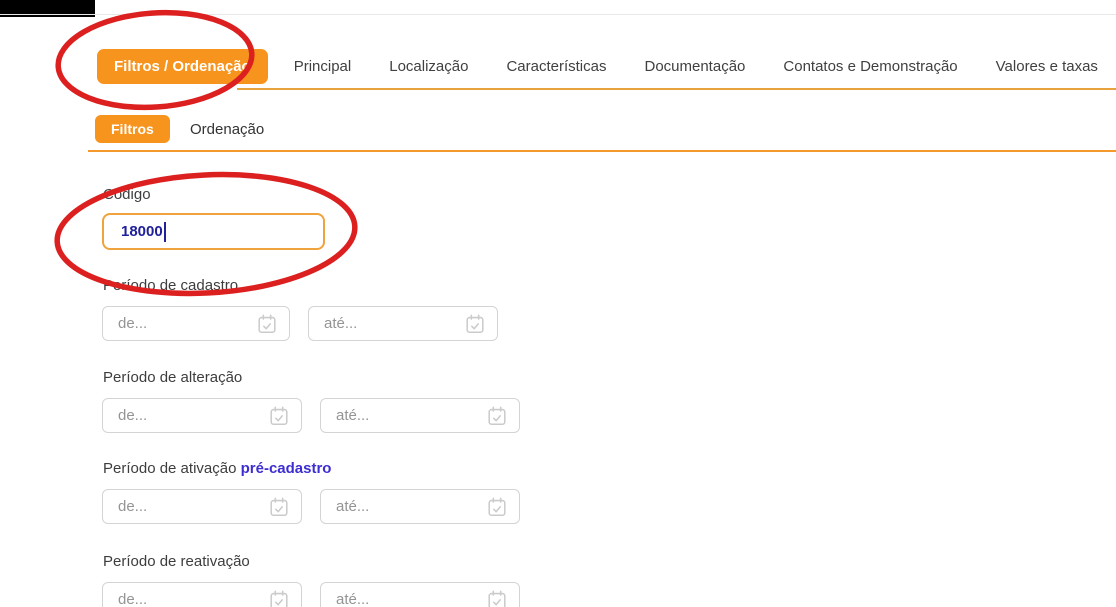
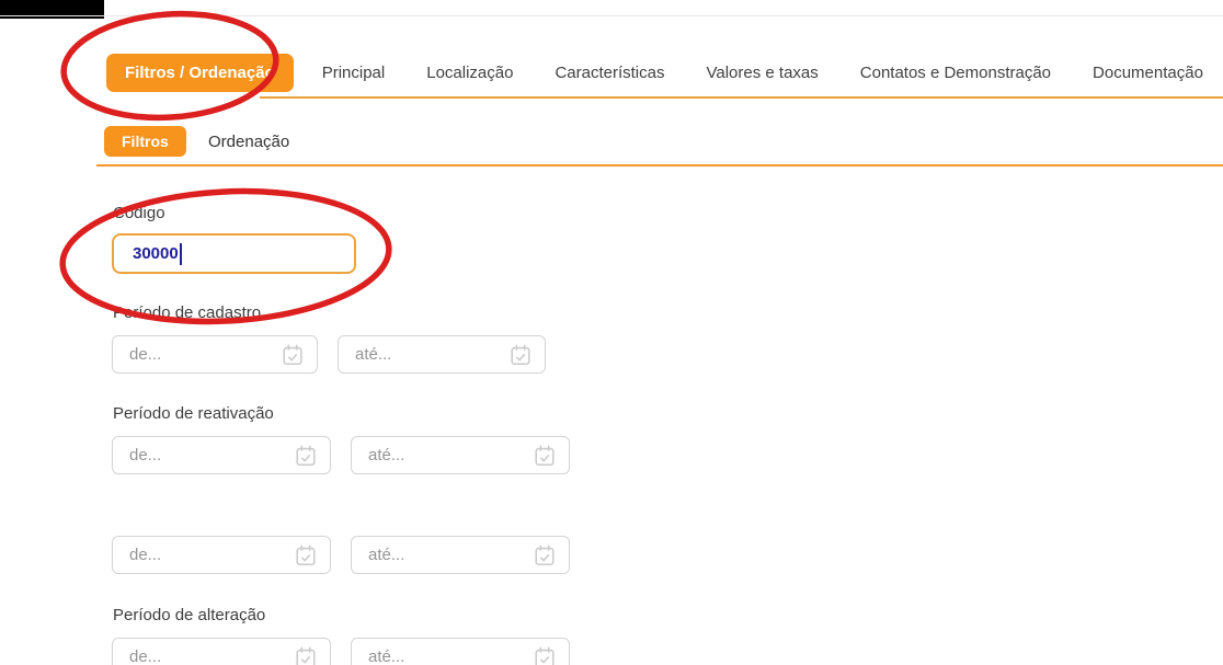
  Filtros / Ordenaçã
  Principal
  Localização
  Características
- Documentação
+ Valores e taxas
  Contatos e Demonstração
- Valores e taxas
+ Documentação
  Filtros
  Ordenação
  ódigo
- 18000
+ 30000
  odo de cadastro
  de...
  até...
- Período de alteração
+ Período de reativação
  de...
  até...
- Período de ativação pré-cadastro
  de...
  até...
- Período de reativação
+ Período de alteração
  de...
  até...
